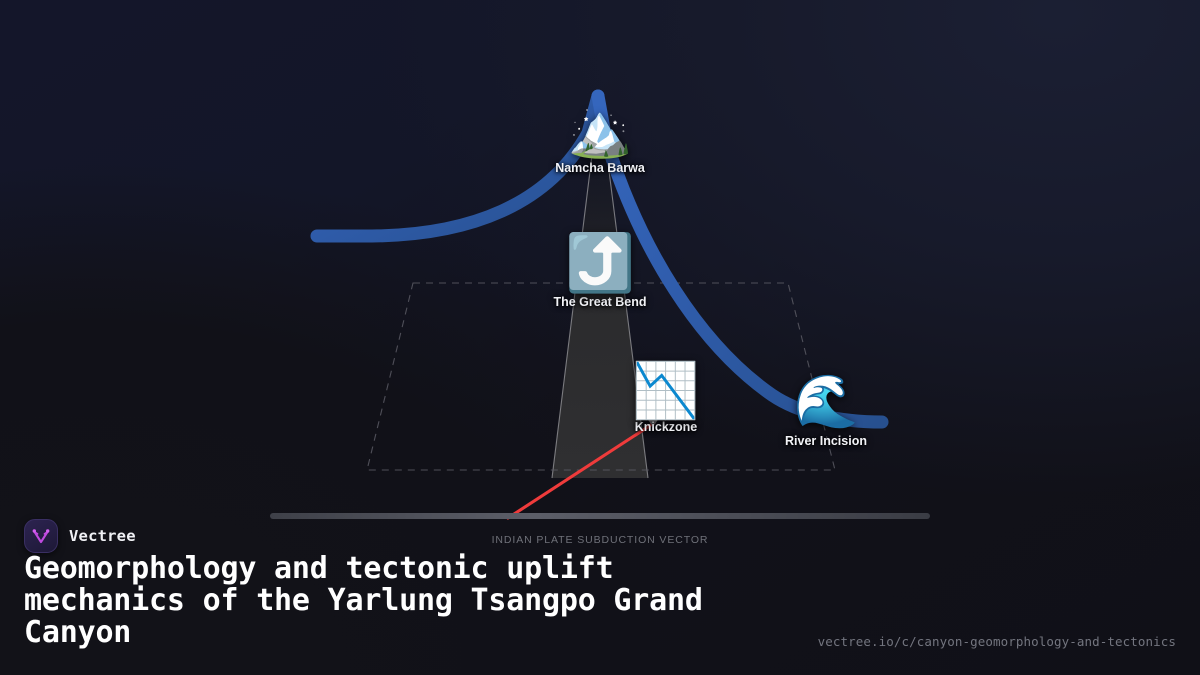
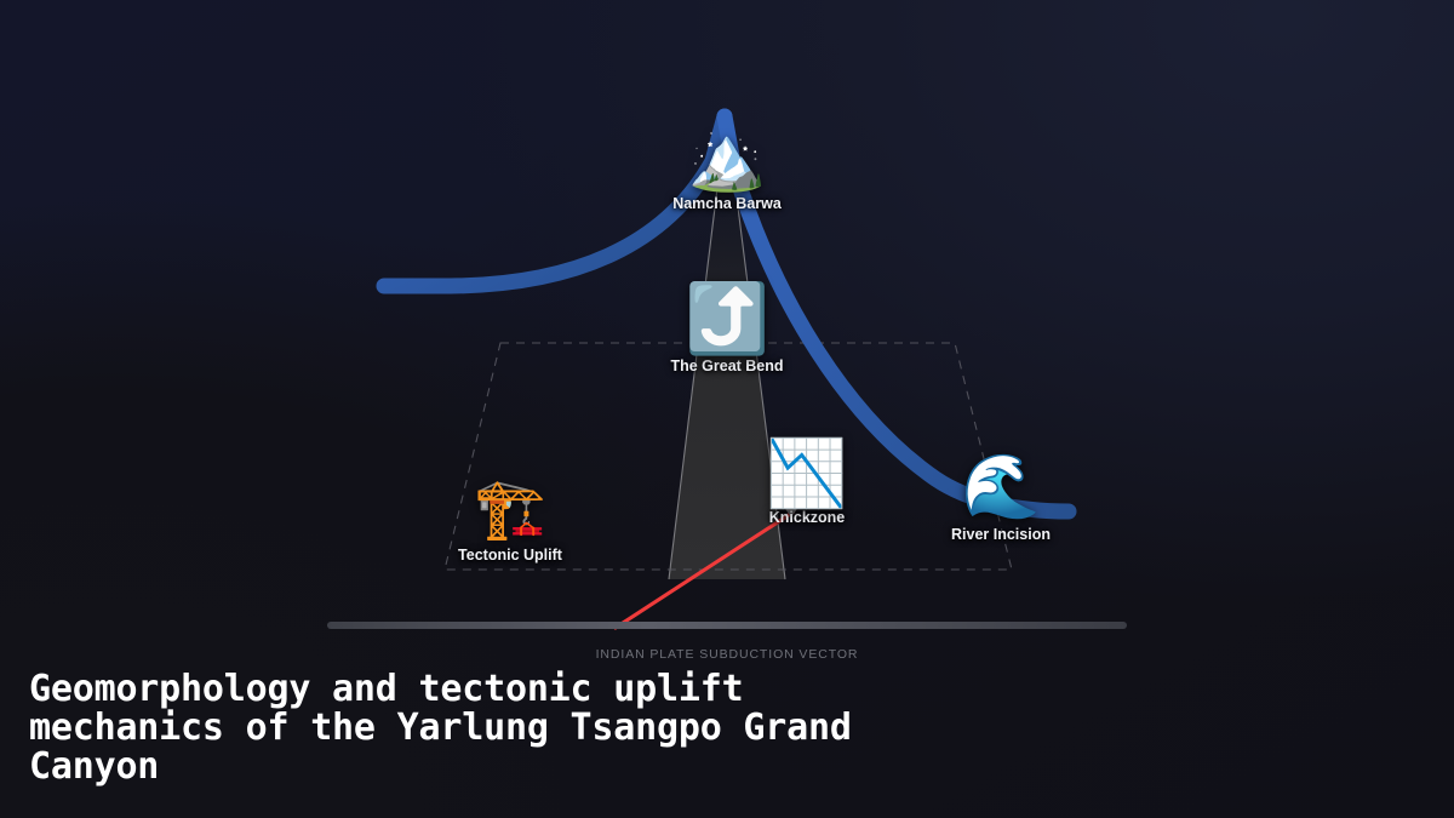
  🏔️
  Namcha Barwa
  ⤴️
  The Great Bend
  📉
  Knickzone
  🌊
  River Incision
+ 🏗️
+ Tectonic Uplift
  INDIAN PLATE SUBDUCTION VECTOR
- Vectree
  Geomorphology and tectonic uplift mechanics of the Yarlung Tsangpo Grand Canyon
- vectree.io/c/canyon-geomorphology-and-tectonics
